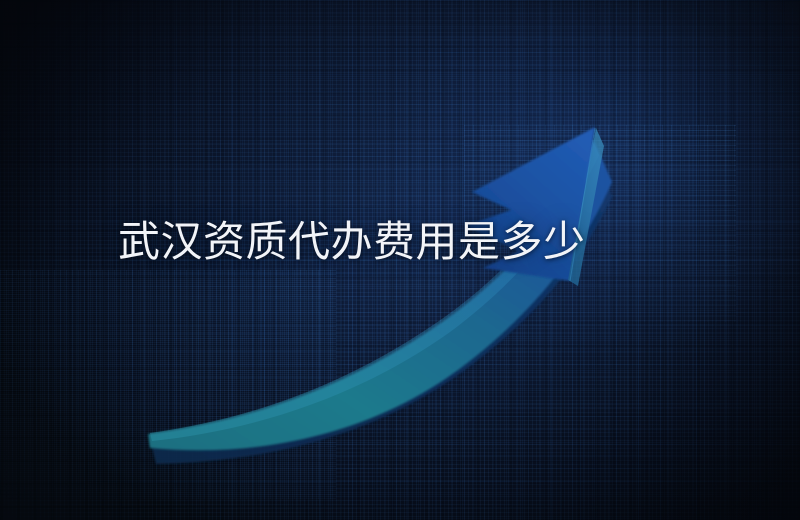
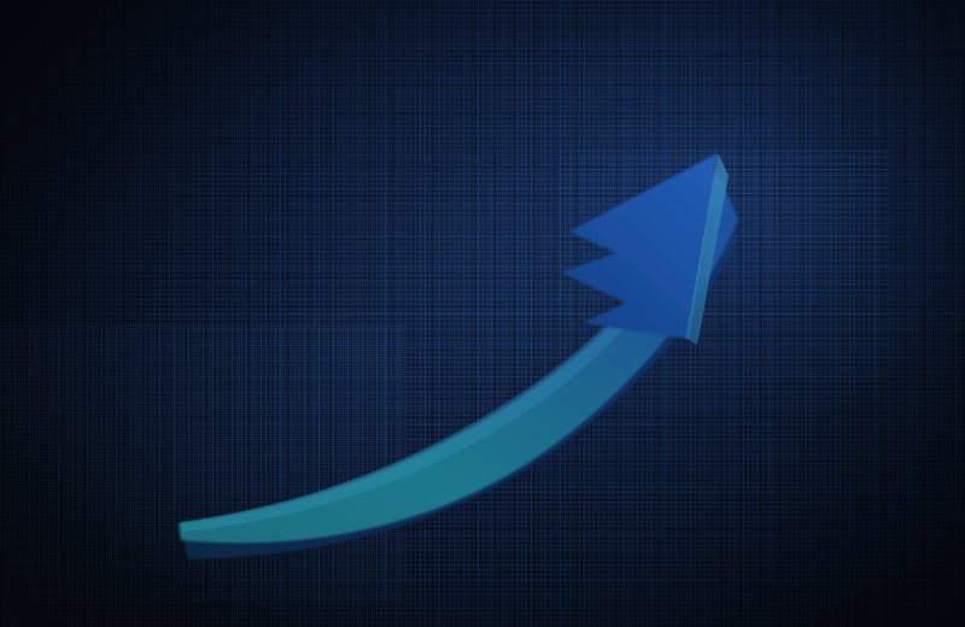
- 武汉资质代办费用是多少
